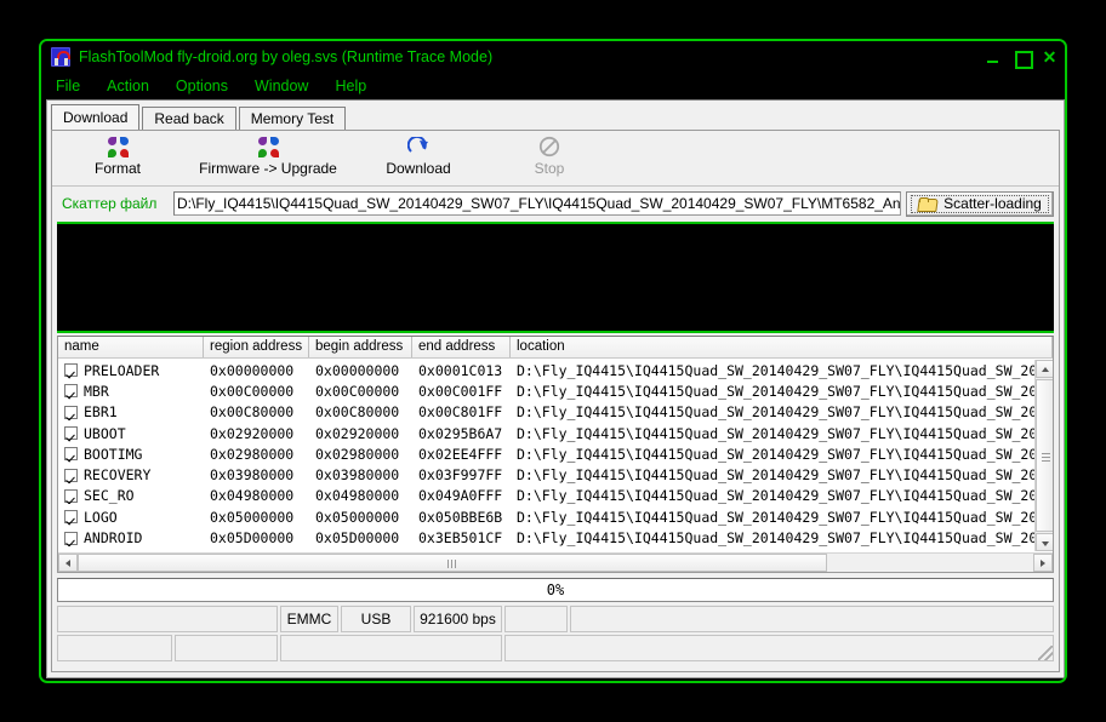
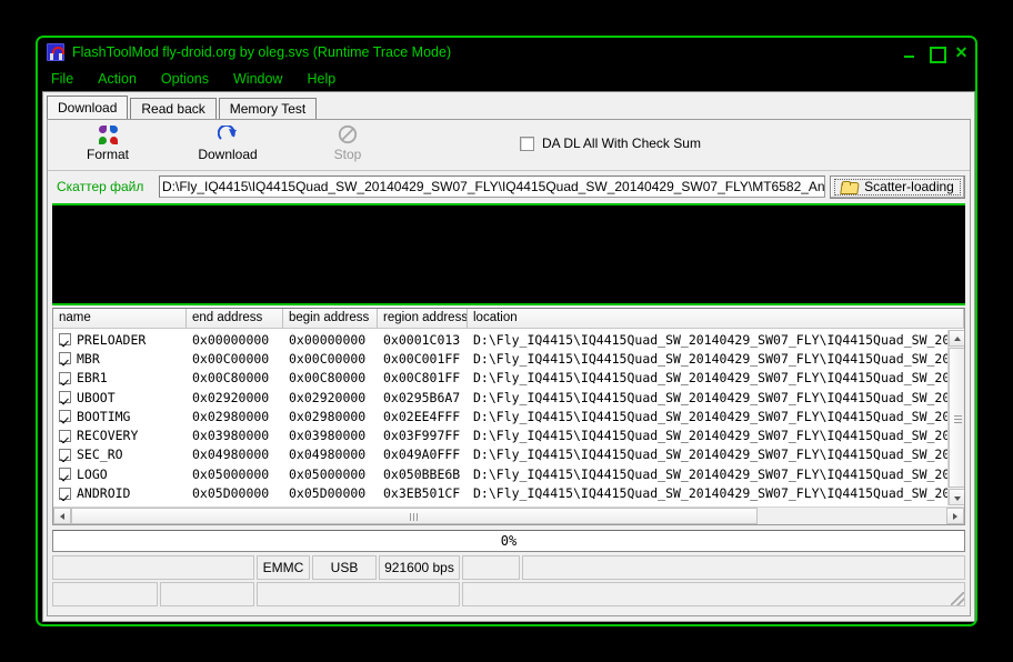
  FlashToolMod fly-droid.org by oleg.svs (Runtime Trace Mode)
  ✕
  File
  Action
  Options
  Window
  Help
  Download
  Read back
  Memory Test
  Format
- Firmware -> Upgrade
  Download
  Stop
+ DA DL All With Check Sum
  Скаттер файл
  D:\Fly_IQ4415\IQ4415Quad_SW_20140429_SW07_FLY\IQ4415Quad_SW_20140429_SW07_FLY\MT6582_An
  Scatter-loading
  name
- region address
+ end address
  begin address
- end address
+ region address
  location
  PRELOADER
  0x00000000
  0x00000000
  0x0001C013
  D:\Fly_IQ4415\IQ4415Quad_SW_20140429_SW07_FLY\IQ4415Quad_SW_20
  MBR
  0x00C00000
  0x00C00000
  0x00C001FF
  D:\Fly_IQ4415\IQ4415Quad_SW_20140429_SW07_FLY\IQ4415Quad_SW_20
  EBR1
  0x00C80000
  0x00C80000
  0x00C801FF
  D:\Fly_IQ4415\IQ4415Quad_SW_20140429_SW07_FLY\IQ4415Quad_SW_20
  UBOOT
  0x02920000
  0x02920000
  0x0295B6A7
  D:\Fly_IQ4415\IQ4415Quad_SW_20140429_SW07_FLY\IQ4415Quad_SW_20
  BOOTIMG
  0x02980000
  0x02980000
  0x02EE4FFF
  D:\Fly_IQ4415\IQ4415Quad_SW_20140429_SW07_FLY\IQ4415Quad_SW_20
  RECOVERY
  0x03980000
  0x03980000
  0x03F997FF
  D:\Fly_IQ4415\IQ4415Quad_SW_20140429_SW07_FLY\IQ4415Quad_SW_20
  SEC_RO
  0x04980000
  0x04980000
  0x049A0FFF
  D:\Fly_IQ4415\IQ4415Quad_SW_20140429_SW07_FLY\IQ4415Quad_SW_20
  LOGO
  0x05000000
  0x05000000
  0x050BBE6B
  D:\Fly_IQ4415\IQ4415Quad_SW_20140429_SW07_FLY\IQ4415Quad_SW_20
  ANDROID
  0x05D00000
  0x05D00000
  0x3EB501CF
  D:\Fly_IQ4415\IQ4415Quad_SW_20140429_SW07_FLY\IQ4415Quad_SW_20
  0%
  EMMC
  USB
  921600 bps
